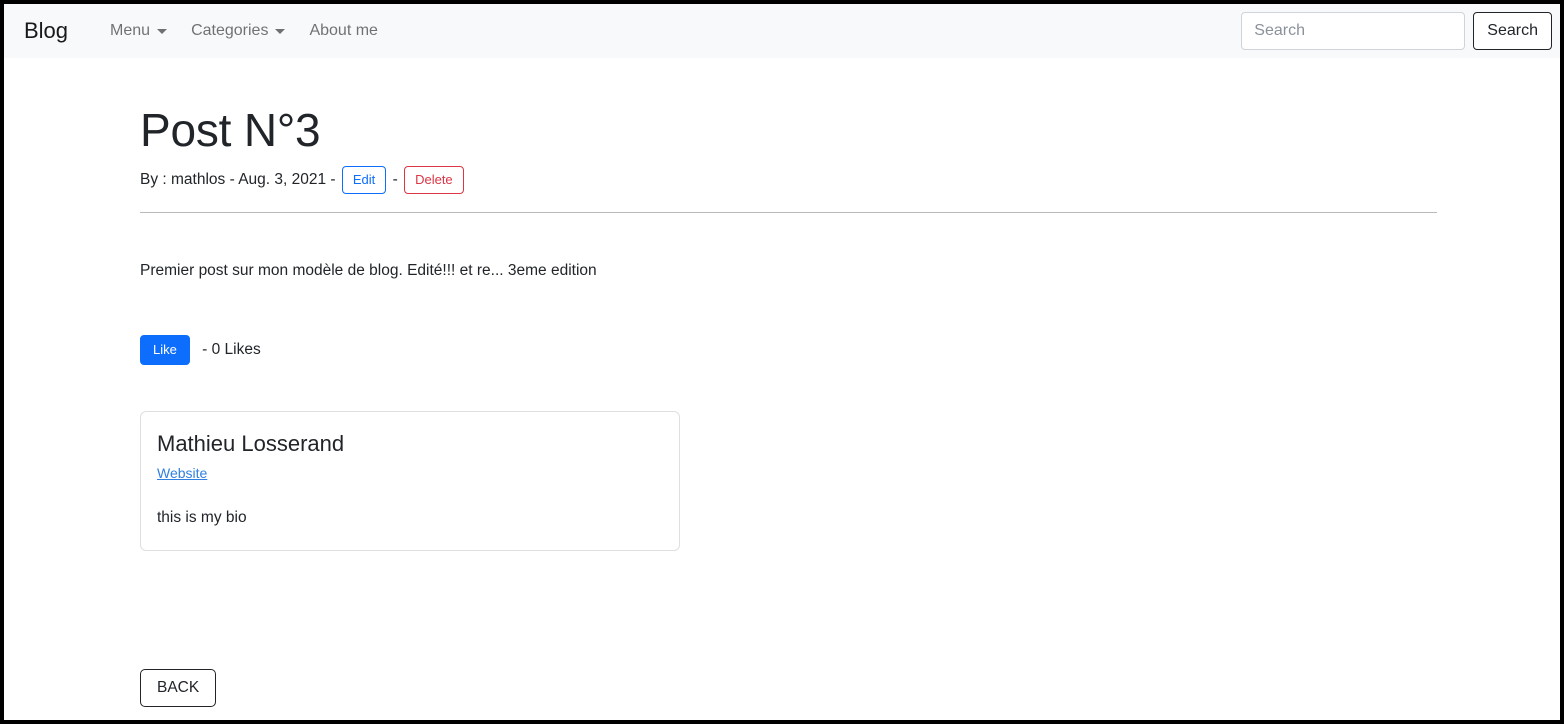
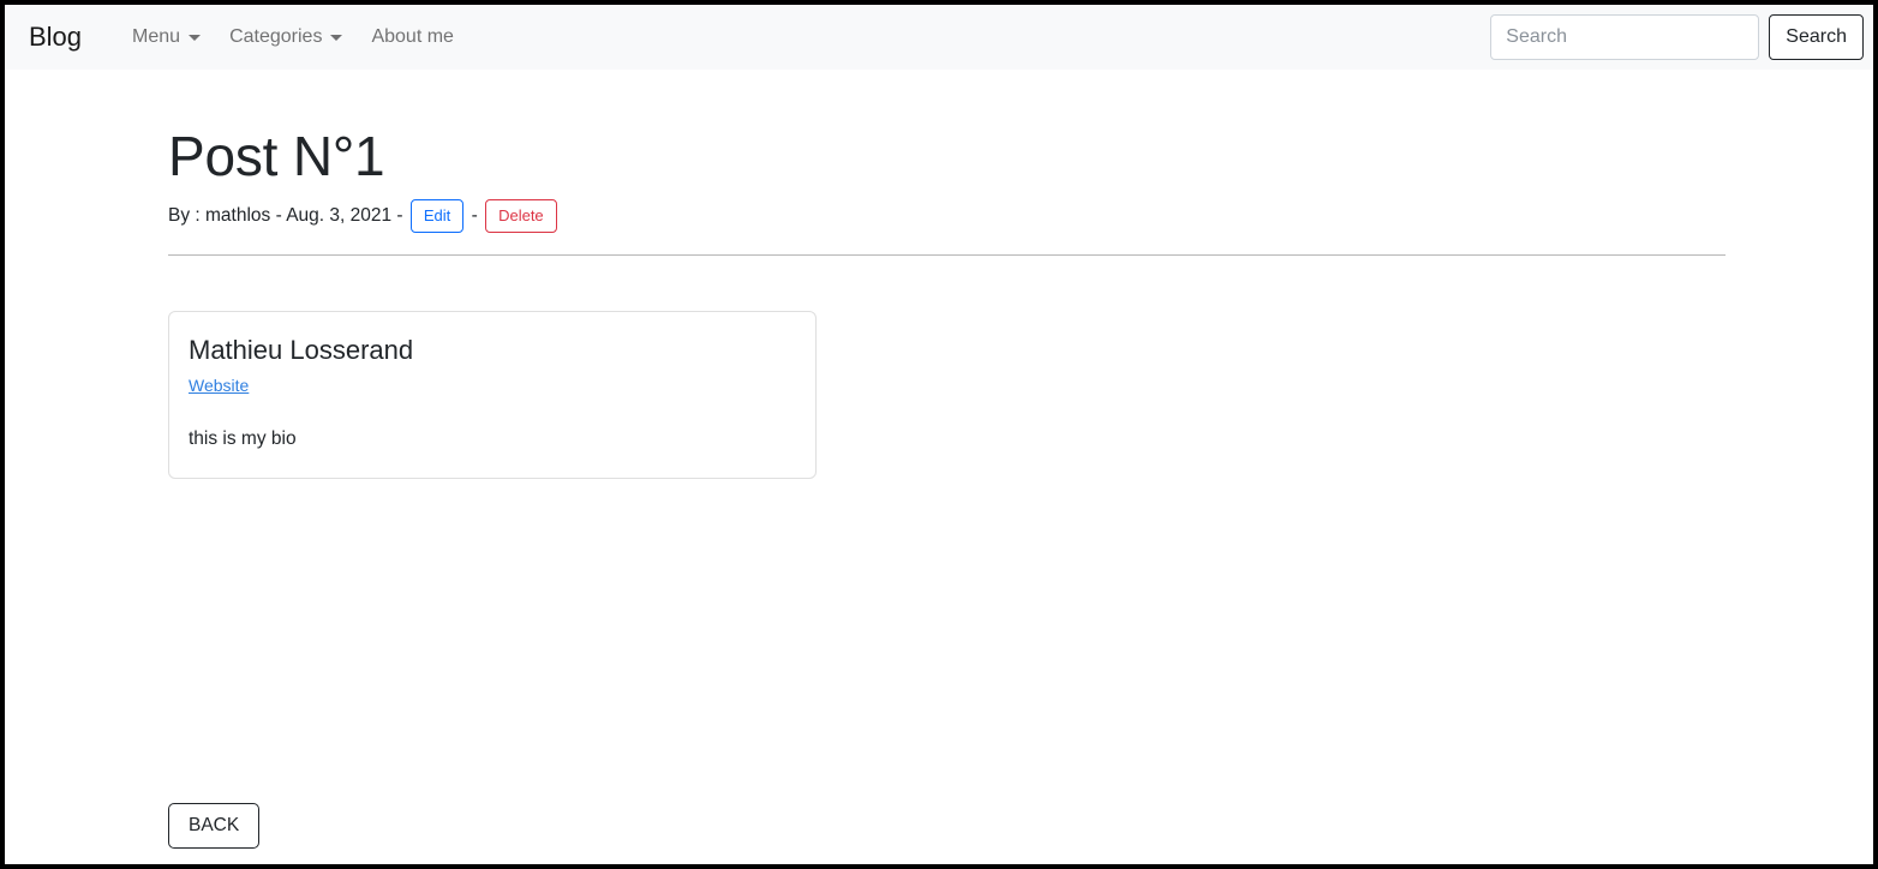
  Blog
  Menu
  Categories
  About me
  Search
  Search
- Post N°3
+ Post N°1
  By : mathlos - Aug. 3, 2021 -
  Edit
  -
  Delete
- Premier post sur mon modèle de blog. Edité!!! et re... 3eme edition
- Like
- - 0 Likes
  Mathieu Losserand
  Website
  this is my bio
  BACK
